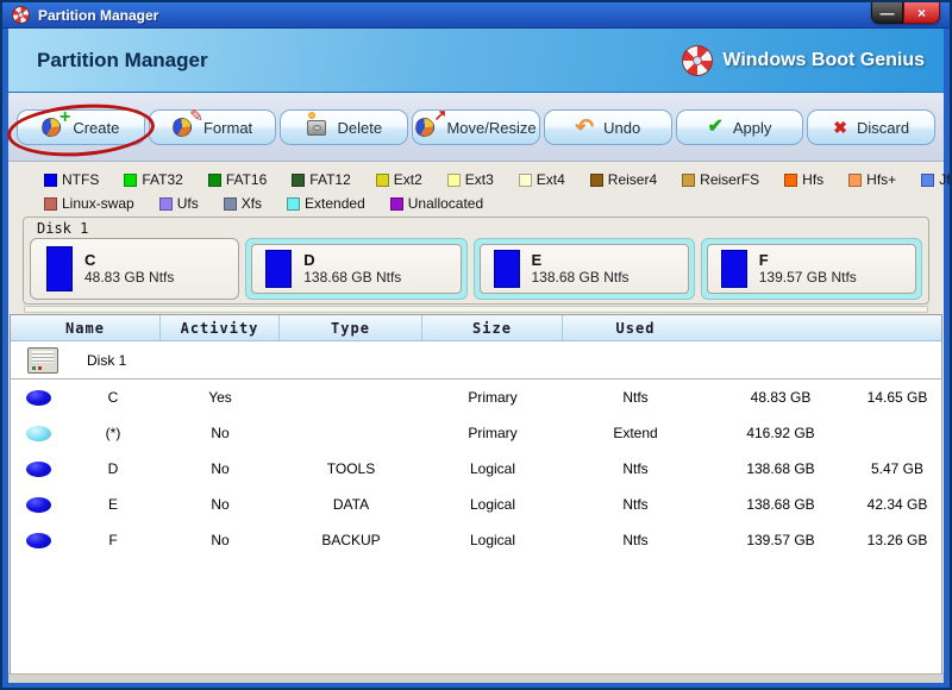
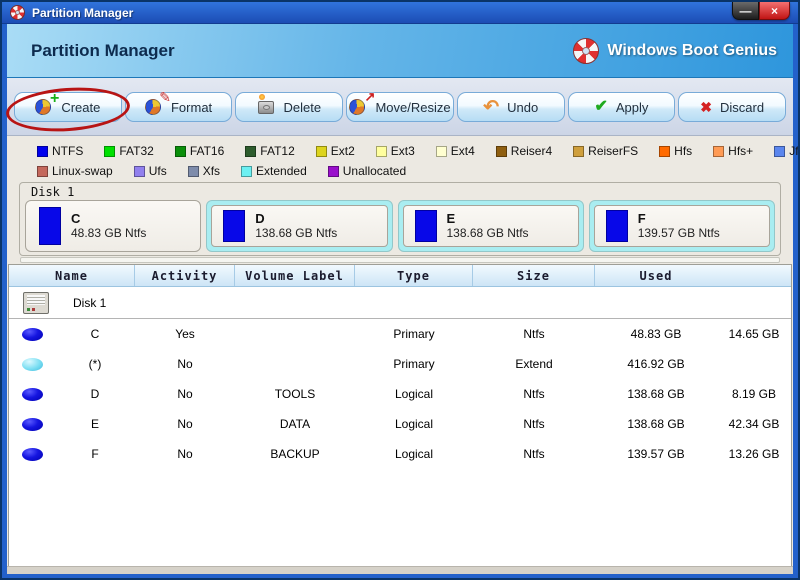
  Partition Manager
  —
  ×
  Partition Manager
  Windows Boot Genius
  +
  Create
  ✎
  Format
  Delete
  ↗
  Move/Resize
  ↶
  Undo
  ✔
  Apply
  ✖
  Discard
  NTFS
  FAT32
  FAT16
  FAT12
  Ext2
  Ext3
  Ext4
  Reiser4
  ReiserFS
  Hfs
  Hfs+
  Linux-swap
  Ufs
  Xfs
  Extended
  Unallocated
  Disk 1
  C
  48.83 GB Ntfs
  D
  138.68 GB Ntfs
  E
  138.68 GB Ntfs
  F
  139.57 GB Ntfs
  Name
  Activity
+ Volume Label
  Type
  Size
  Used
  Disk 1
  C
  Yes
  Primary
  Ntfs
  48.83 GB
  14.65 GB
  (*)
  No
  Primary
  Extend
  416.92 GB
  D
  No
  TOOLS
  Logical
  Ntfs
  138.68 GB
- 5.47 GB
+ 8.19 GB
  E
  No
  DATA
  Logical
  Ntfs
  138.68 GB
  42.34 GB
  F
  No
  BACKUP
  Logical
  Ntfs
  139.57 GB
  13.26 GB
